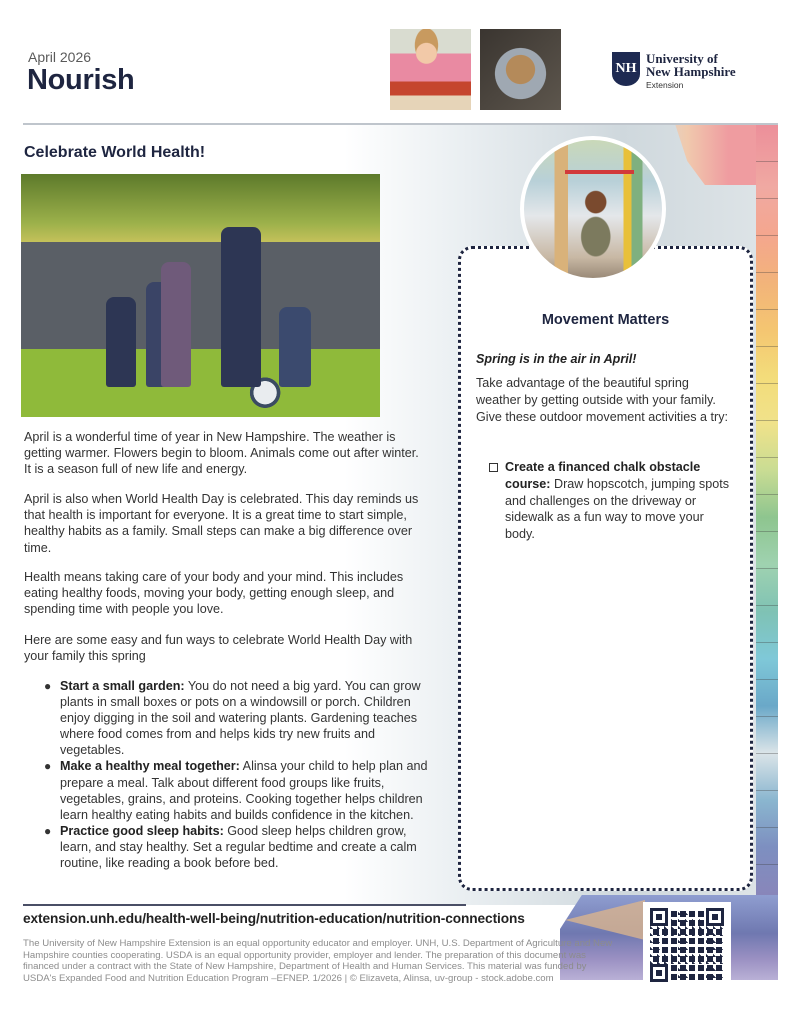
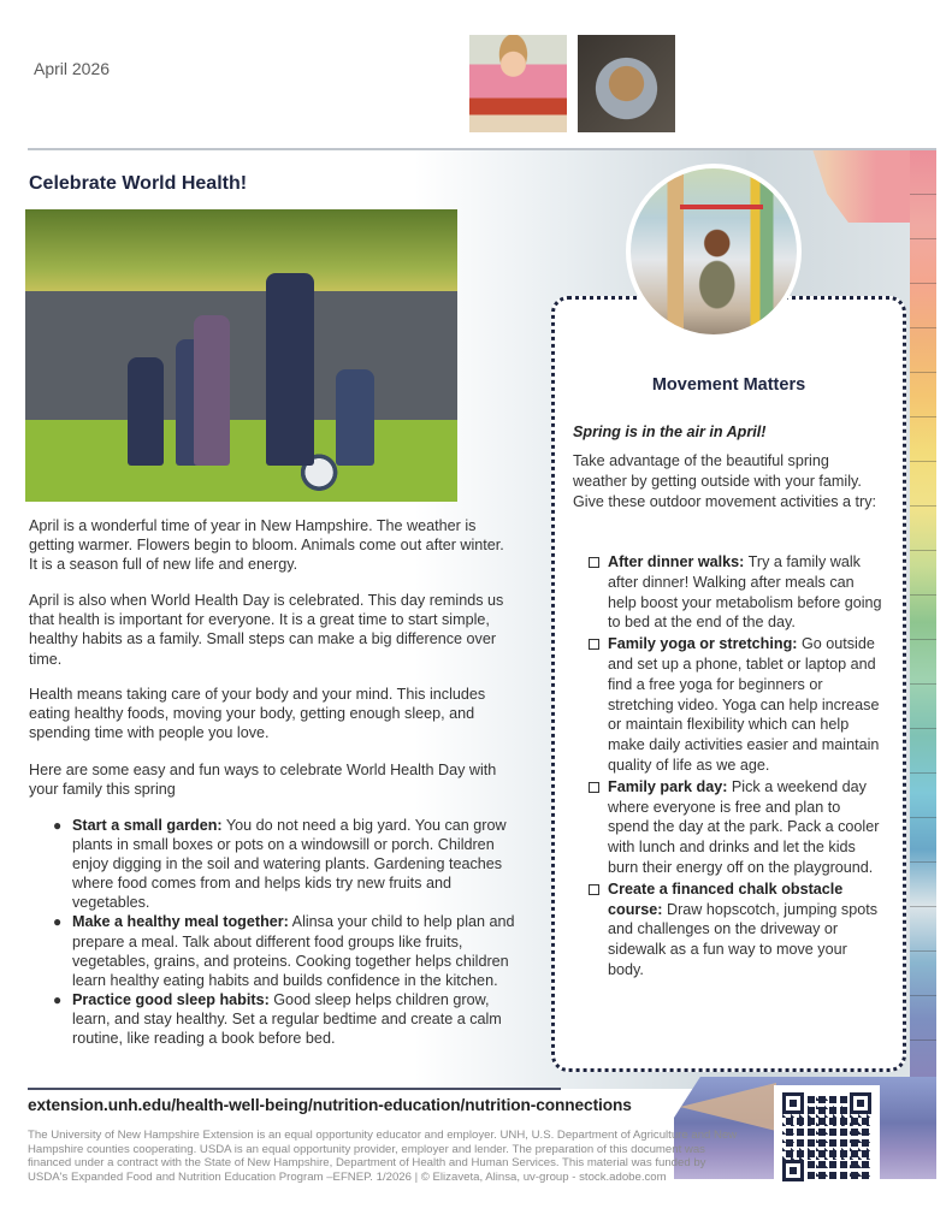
  April 2026
- Nourish
- NH
- University of
- New Hampshire
- Extension
  Celebrate World Health!
  April is a wonderful time of year in New Hampshire. The weather is getting warmer. Flowers begin to bloom. Animals come out after winter. It is a season full of new life and energy.
  April is also when World Health Day is celebrated. This day reminds us that health is important for everyone. It is a great time to start simple, healthy habits as a family. Small steps can make a big difference over time.
  Health means taking care of your body and your mind. This includes eating healthy foods, moving your body, getting enough sleep, and spending time with people you love.
  Here are some easy and fun ways to celebrate World Health Day with your family this spring
  ●
  Start a small garden: You do not need a big yard. You can grow plants in small boxes or pots on a windowsill or porch. Children enjoy digging in the soil and watering plants. Gardening teaches where food comes from and helps kids try new fruits and vegetables.
  ●
  Make a healthy meal together: Alinsa your child to help plan and prepare a meal. Talk about different food groups like fruits, vegetables, grains, and proteins. Cooking together helps children learn healthy eating habits and builds confidence in the kitchen.
  ●
  Practice good sleep habits: Good sleep helps children grow, learn, and stay healthy. Set a regular bedtime and create a calm routine, like reading a book before bed.
  Movement Matters
  Spring is in the air in April!
  Take advantage of the beautiful spring weather by getting outside with your family. Give these outdoor movement activities a try:
+ After dinner walks: Try a family walk after dinner! Walking after meals can help boost your metabolism before going to bed at the end of the day.
+ Family yoga or stretching: Go outside and set up a phone, tablet or laptop and find a free yoga for beginners or stretching video. Yoga can help increase or maintain flexibility which can help make daily activities easier and maintain quality of life as we age.
+ Family park day: Pick a weekend day where everyone is free and plan to spend the day at the park. Pack a cooler with lunch and drinks and let the kids burn their energy off on the playground.
  Create a financed chalk obstacle course: Draw hopscotch, jumping spots and challenges on the driveway or sidewalk as a fun way to move your body.
  extension.unh.edu/health-well-being/nutrition-education/nutrition-connections
  The University of New Hampshire Extension is an equal opportunity educator and employer. UNH, U.S. Department of Agriculture and New Hampshire counties cooperating. USDA is an equal opportunity provider, employer and lender. The preparation of this document was financed under a contract with the State of New Hampshire, Department of Health and Human Services. This material was funded by USDA's Expanded Food and Nutrition Education Program –EFNEP. 1/2026 | © Elizaveta, Alinsa, uv-group - stock.adobe.com
